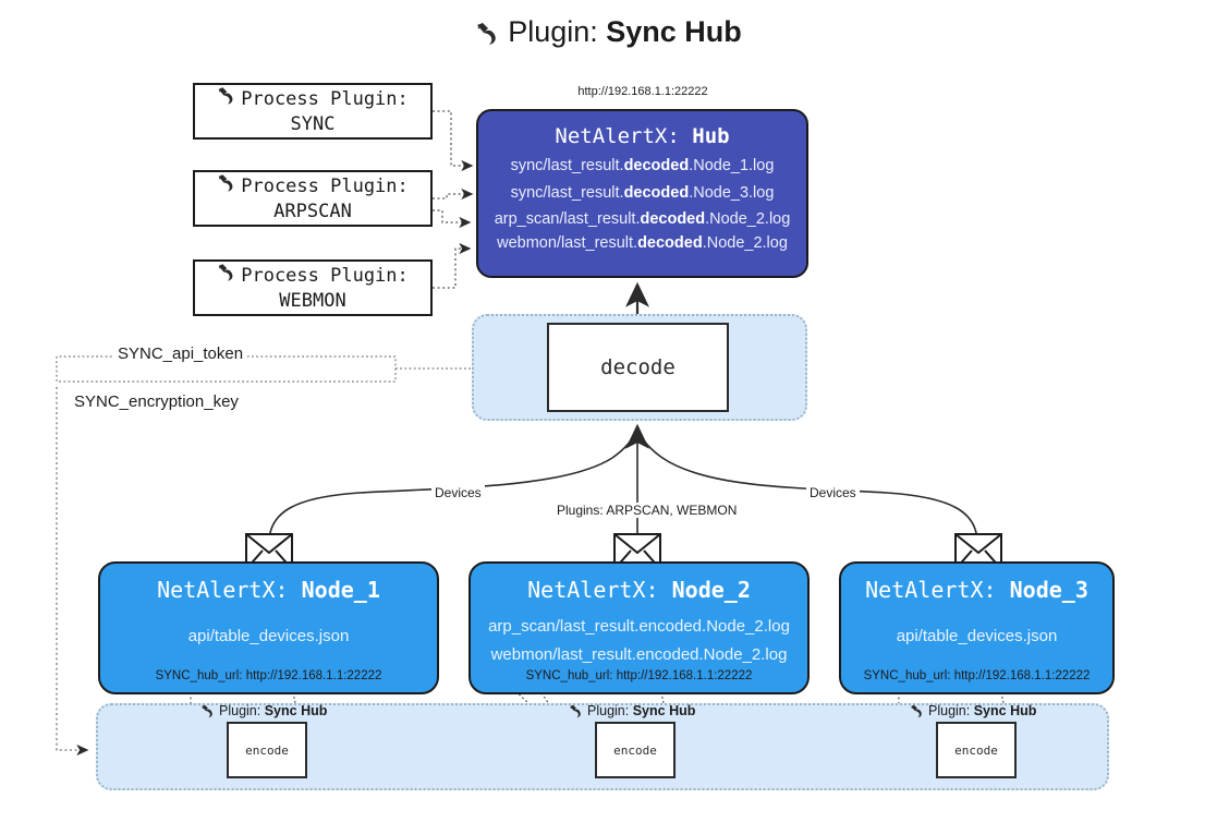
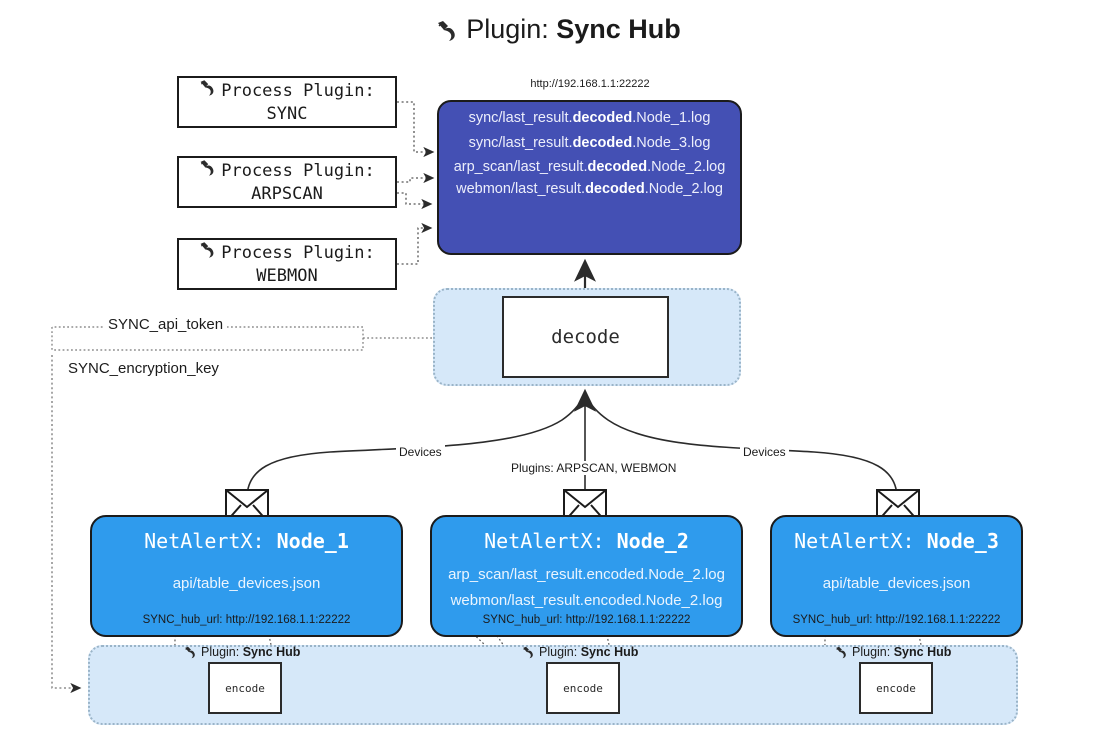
  Plugin: Sync Hub
  http://192.168.1.1:22222
  Process Plugin:
  SYNC
  Process Plugin:
  ARPSCAN
  Process Plugin:
  WEBMON
- NetAlertX: Hub
  sync/last_result.decoded.Node_1.log
  sync/last_result.decoded.Node_3.log
  arp_scan/last_result.decoded.Node_2.log
  webmon/last_result.decoded.Node_2.log
  decode
  SYNC_api_token
  SYNC_encryption_key
  Devices
  Devices
  Plugins: ARPSCAN, WEBMON
  NetAlertX: Node_1
  api/table_devices.json
  SYNC_hub_url: http://192.168.1.1:22222
  NetAlertX: Node_2
  arp_scan/last_result.encoded.Node_2.log
  webmon/last_result.encoded.Node_2.log
  SYNC_hub_url: http://192.168.1.1:22222
  NetAlertX: Node_3
  api/table_devices.json
  SYNC_hub_url: http://192.168.1.1:22222
  Plugin:
  Sync Hub
  encode
  Plugin:
  Sync Hub
  encode
  Plugin:
  Sync Hub
  encode
